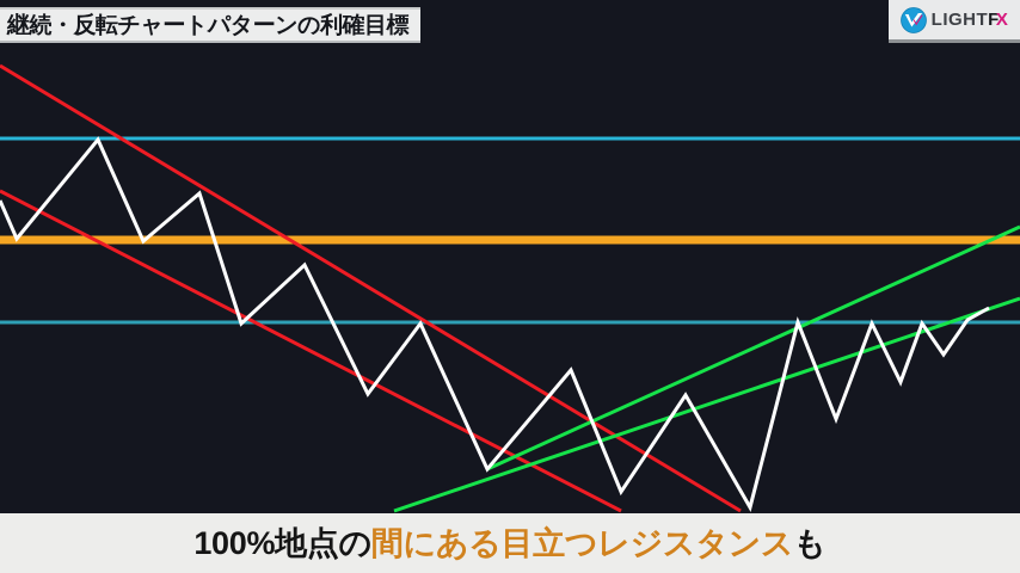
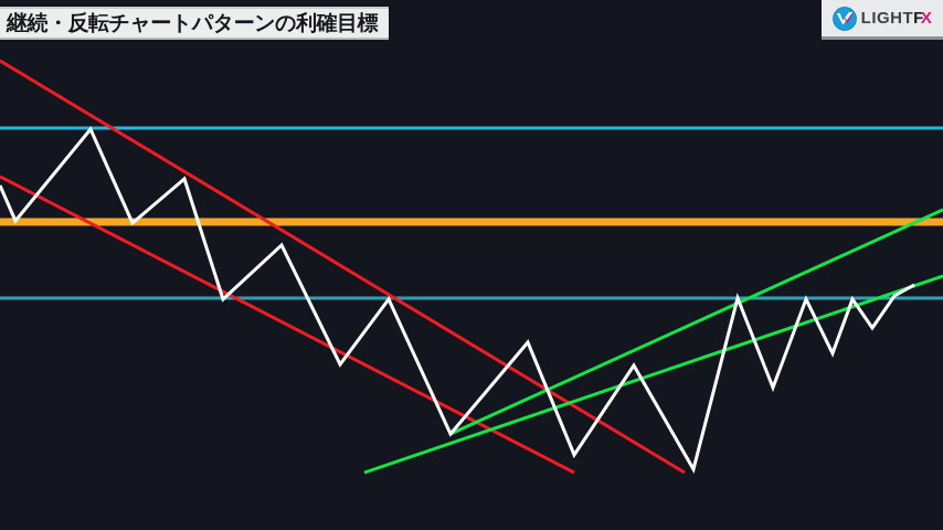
  継続・反転チャートパターンの利確目標
  LIGHT
  F
  X
- 100%地点の間にある目立つレジスタンスも
